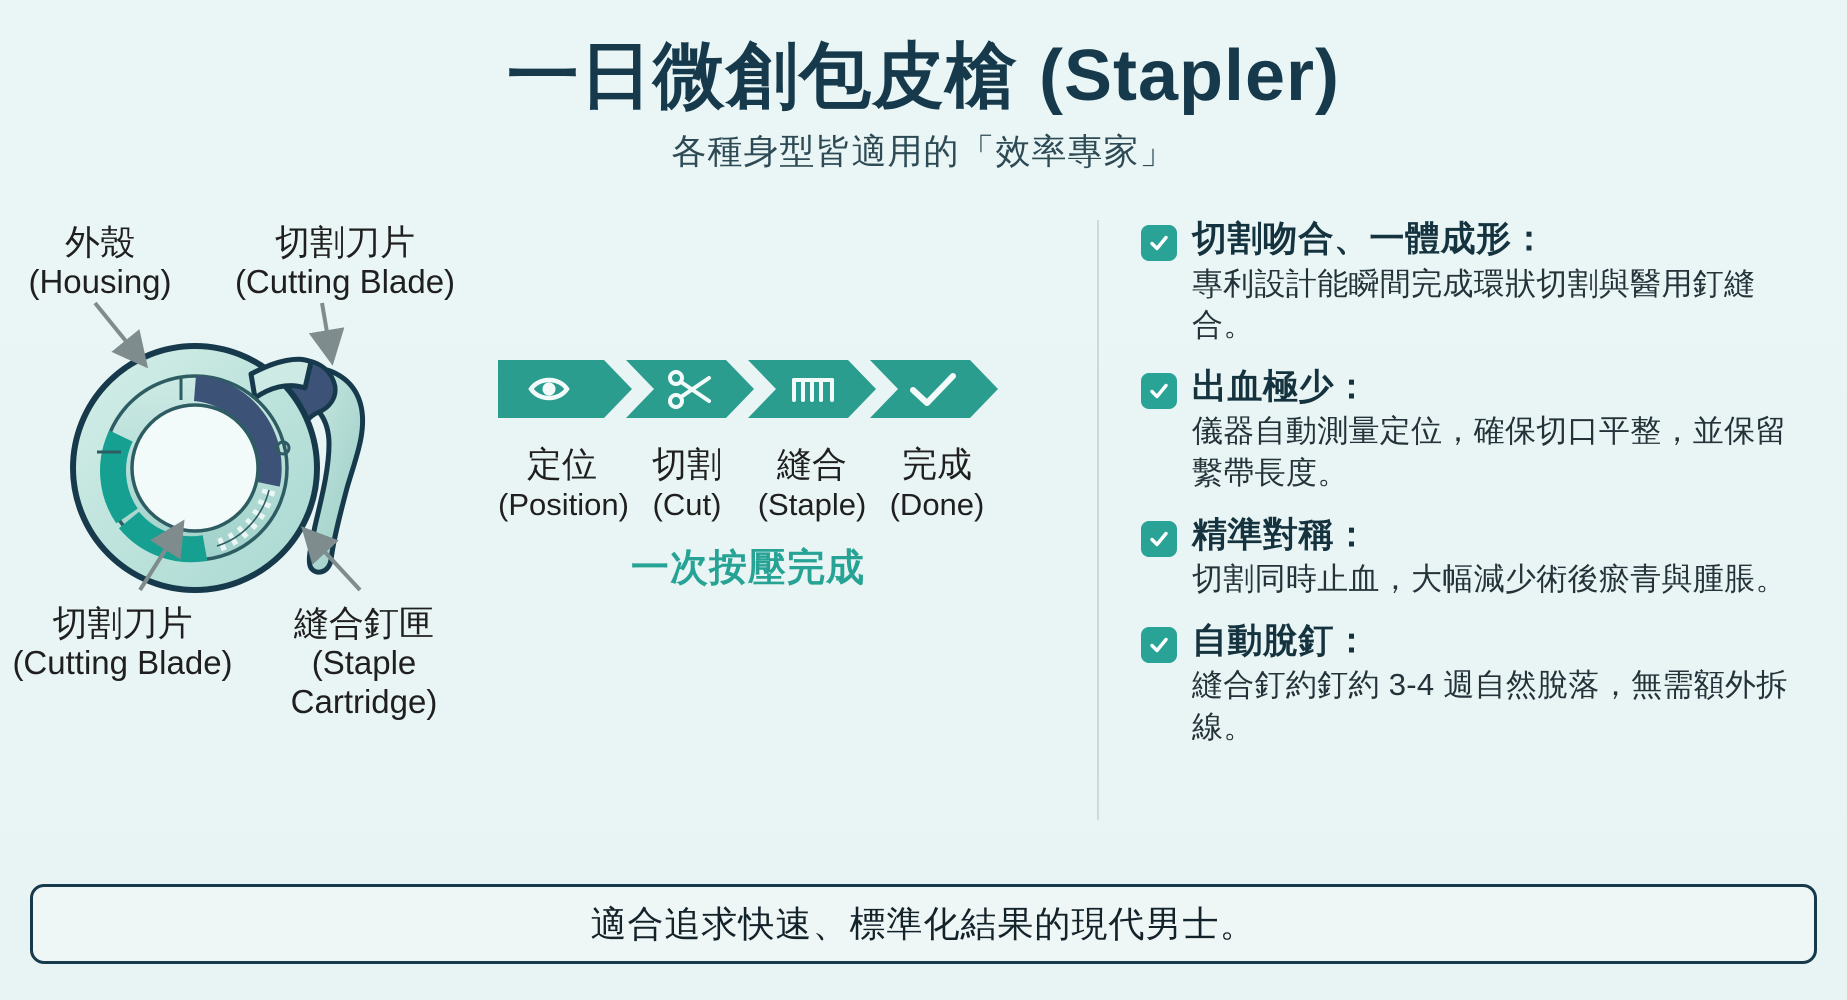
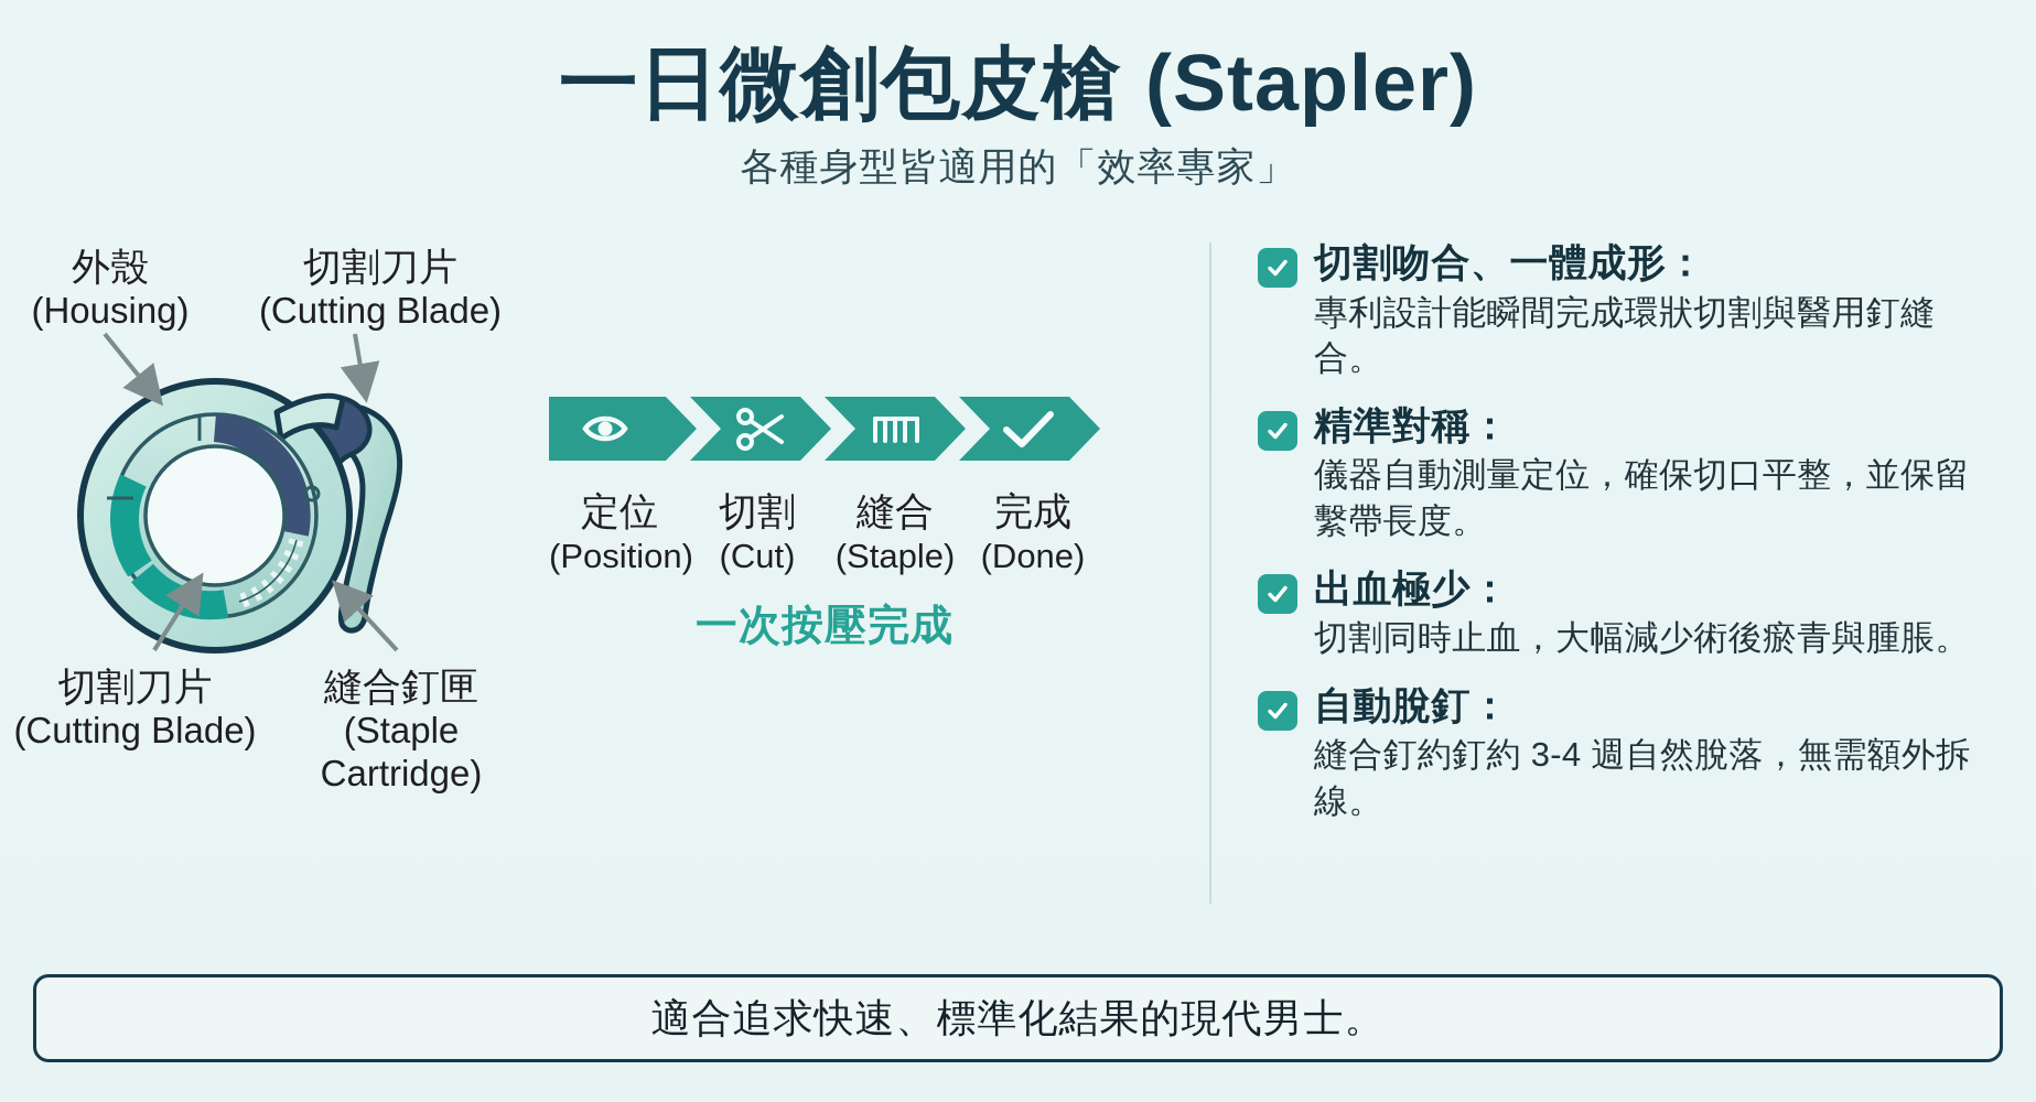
  一日微創包皮槍 (Stapler)
  各種身型皆適用的「效率專家」
  外殼
  (Housing)
  切割刀片
  (Cutting Blade)
  切割刀片
  (Cutting Blade)
  縫合釘匣
  (Staple Cartridge)
  定位
  (Position)
  切割
  (Cut)
  縫合
  (Staple)
  完成
  (Done)
  一次按壓完成
  切割吻合、一體成形：
  專利設計能瞬間完成環狀切割與醫用釘縫合。
- 出血極少：
+ 精準對稱：
  儀器自動測量定位，確保切口平整，並保留繫帶長度。
- 精準對稱：
+ 出血極少：
  切割同時止血，大幅減少術後瘀青與腫脹。
  自動脫釘：
  縫合釘約釘約 3-4 週自然脫落，無需額外拆線。
  適合追求快速、標準化結果的現代男士。
